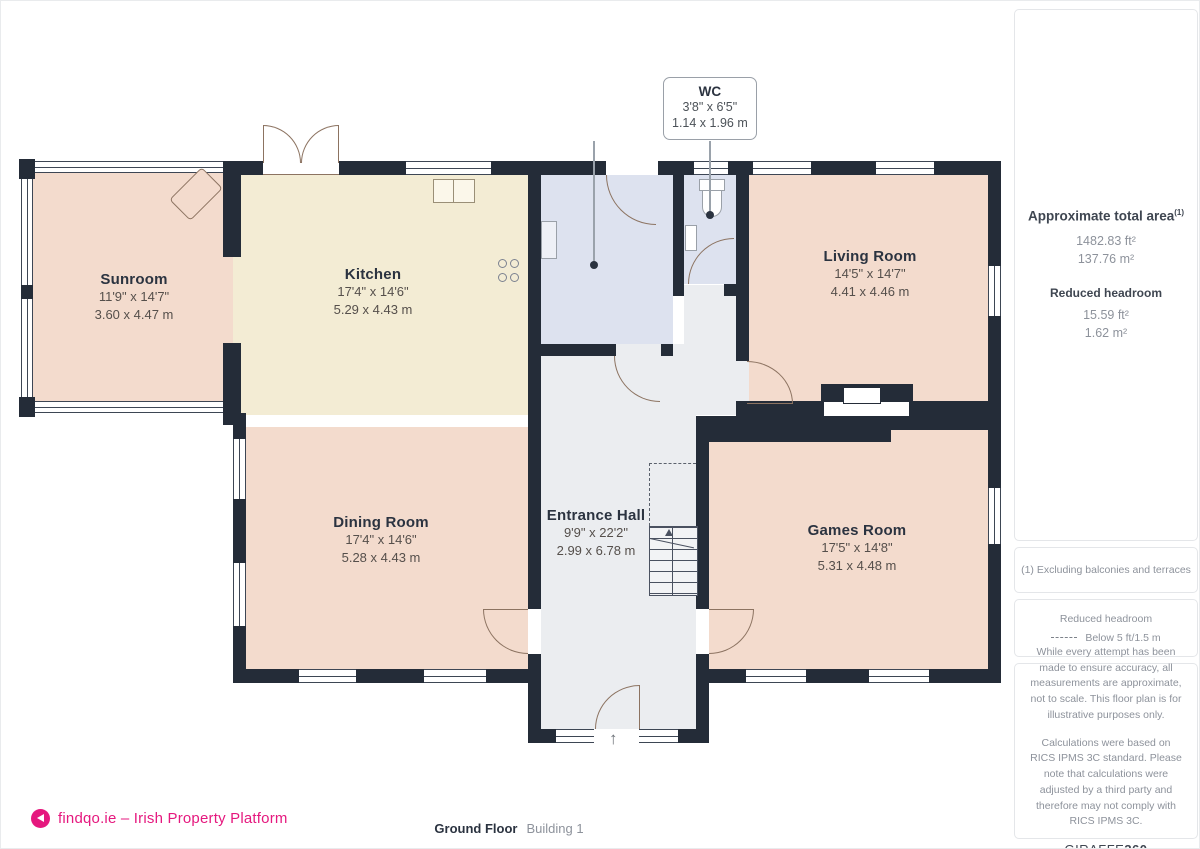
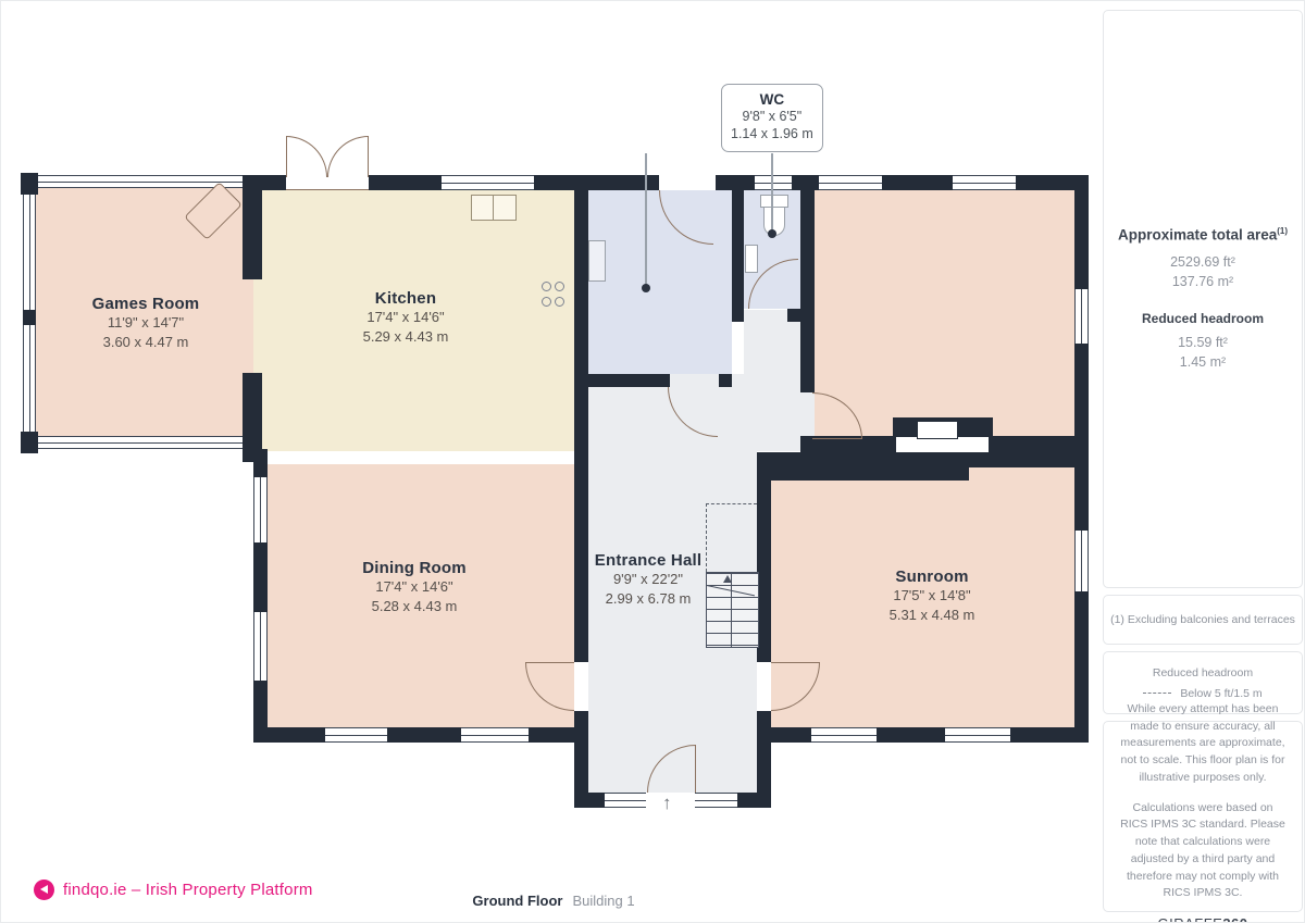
  ↑
  WC
- 3'8" x 6'5"
+ 9'8" x 6'5"
  1.14 x 1.96 m
- Sunroom
+ Games Room
  11'9" x 14'7"
  3.60 x 4.47 m
  Kitchen
  17'4" x 14'6"
  5.29 x 4.43 m
- Living Room
- 14'5" x 14'7"
- 4.41 x 4.46 m
  Dining Room
  17'4" x 14'6"
  5.28 x 4.43 m
  Entrance Hall
  9'9" x 22'2"
  2.99 x 6.78 m
- Games Room
+ Sunroom
  17'5" x 14'8"
  5.31 x 4.48 m
  Approximate total area(1)
- 1482.83 ft²
+ 2529.69 ft²
  137.76 m²
  Reduced headroom
  15.59 ft²
- 1.62 m²
+ 1.45 m²
  (1) Excluding balconies and terraces
  Reduced headroom
  Below 5 ft/1.5 m
  While every attempt has been made to ensure accuracy, all measurements are approximate, not to scale. This floor plan is for illustrative purposes only.
  Calculations were based on RICS IPMS 3C standard. Please note that calculations were adjusted by a third party and therefore may not comply with RICS IPMS 3C.
  findqo.ie – Irish Property Platform
  Ground Floor Building 1
